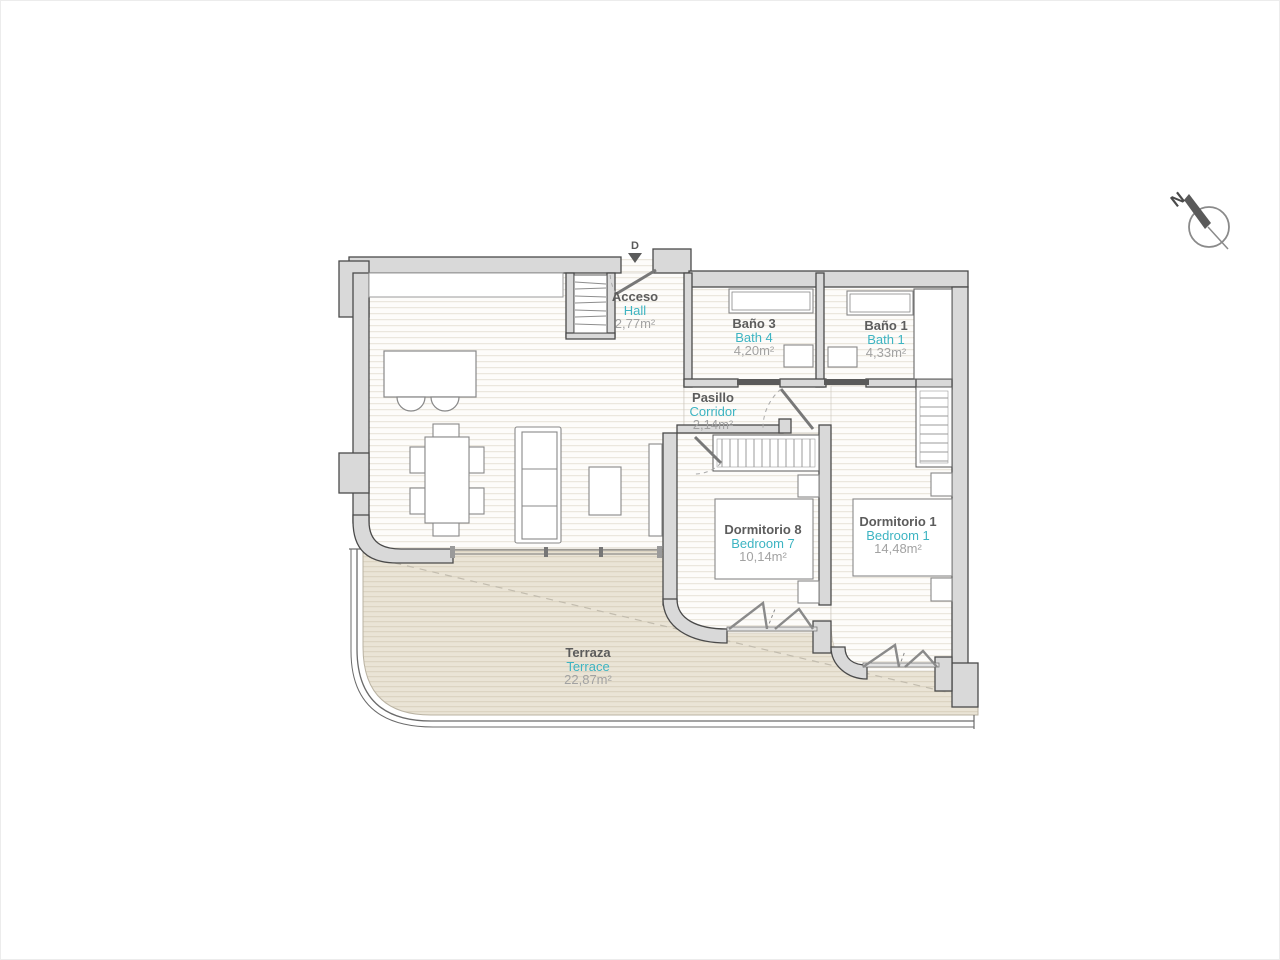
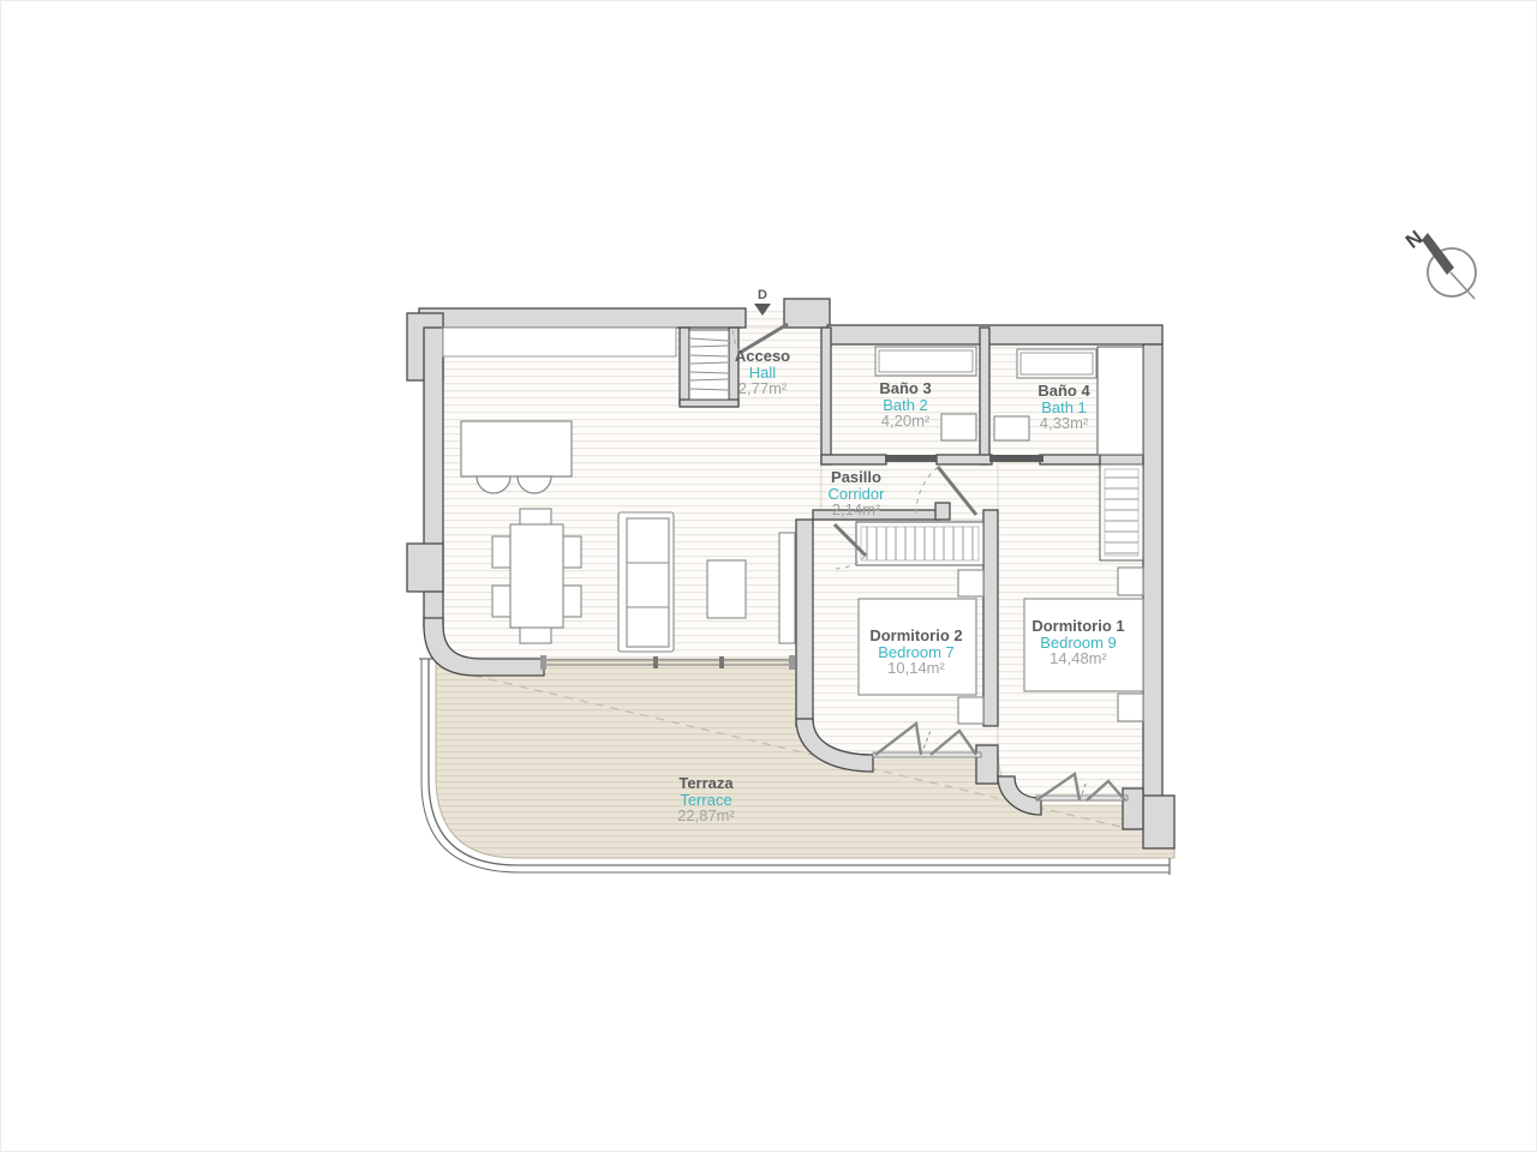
  D
  Acceso
  Hall
  2,77m²
  Baño 3
- Bath 4
+ Bath 2
  4,20m²
- Baño 1
+ Baño 4
  Bath 1
  4,33m²
  Pasillo
  Corridor
  2,14m²
- Dormitorio 8
+ Dormitorio 2
  Bedroom 7
  10,14m²
  Dormitorio 1
- Bedroom 1
+ Bedroom 9
  14,48m²
  Terraza
  Terrace
  22,87m²
